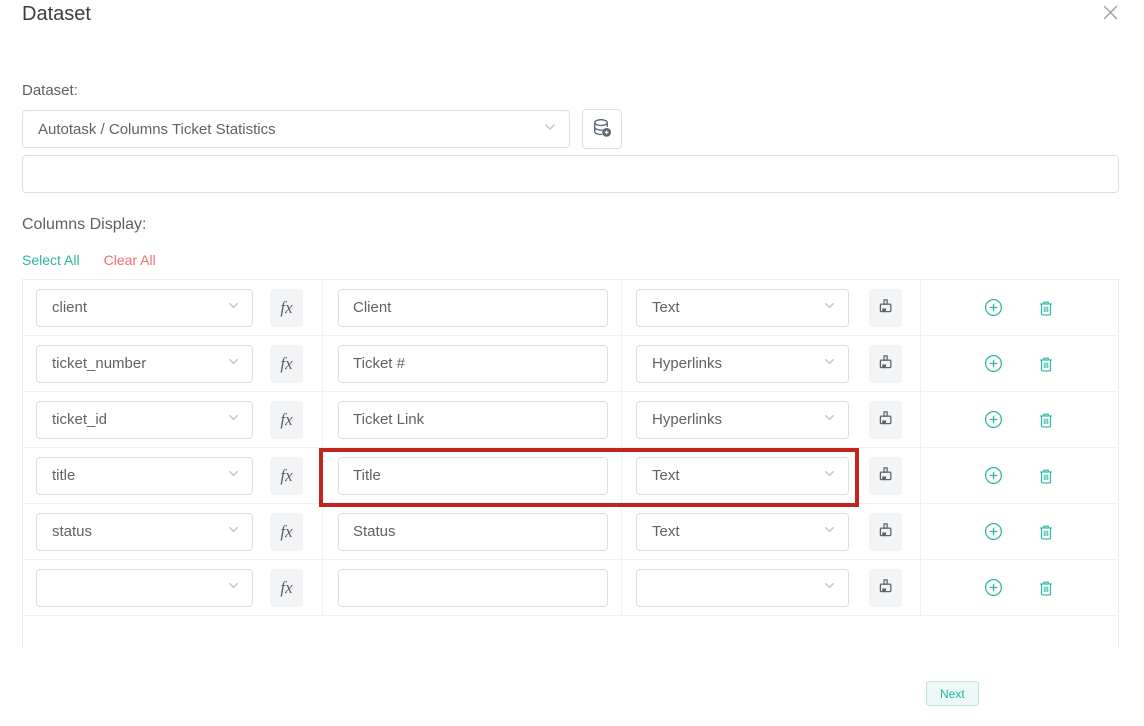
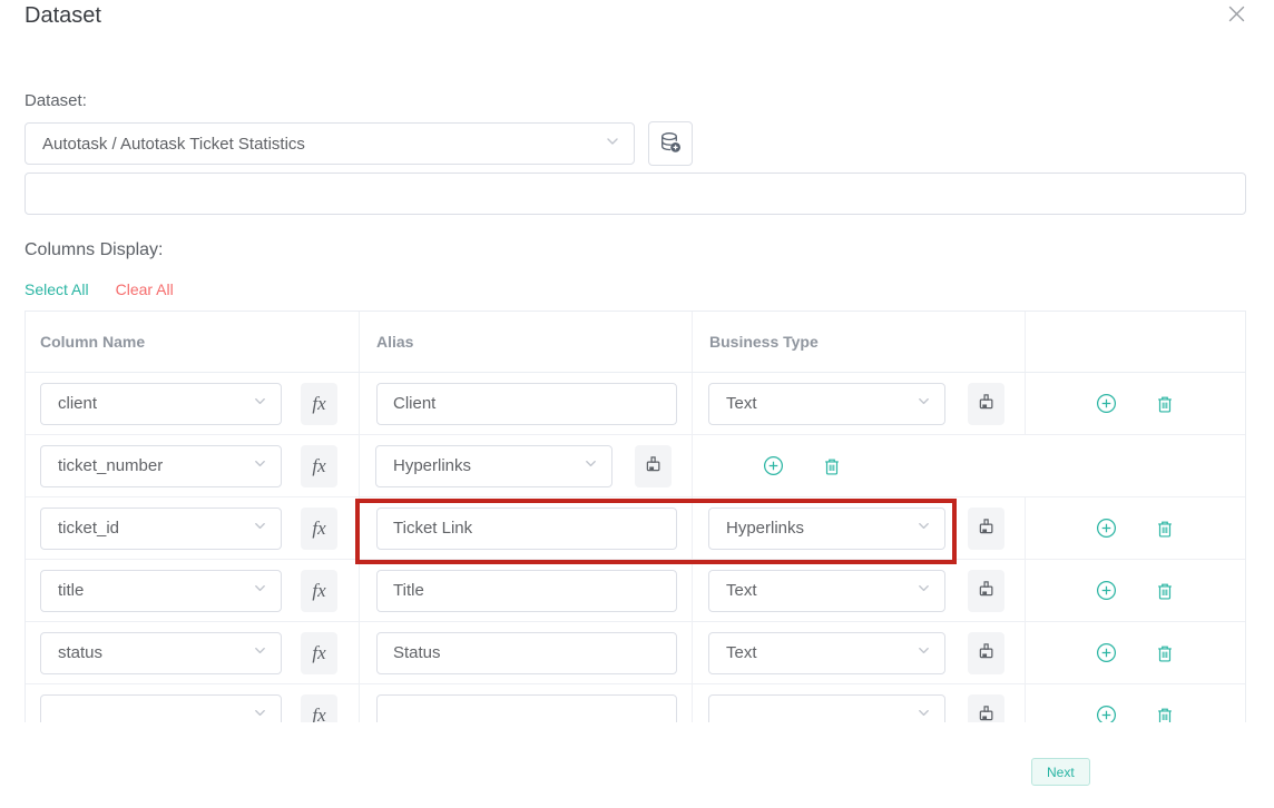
  Dataset
  Dataset:
- Autotask / Columns Ticket Statistics
+ Autotask / Autotask Ticket Statistics
  Columns Display:
  Select All
  Clear All
+ Column Name
+ Alias
+ Business Type
  client
  fx
  Client
  Text
  ticket_number
  fx
- Ticket #
  Hyperlinks
  ticket_id
  fx
  Ticket Link
  Hyperlinks
  title
  fx
  Title
  Text
  status
  fx
  Status
  Text
  fx
  Next
